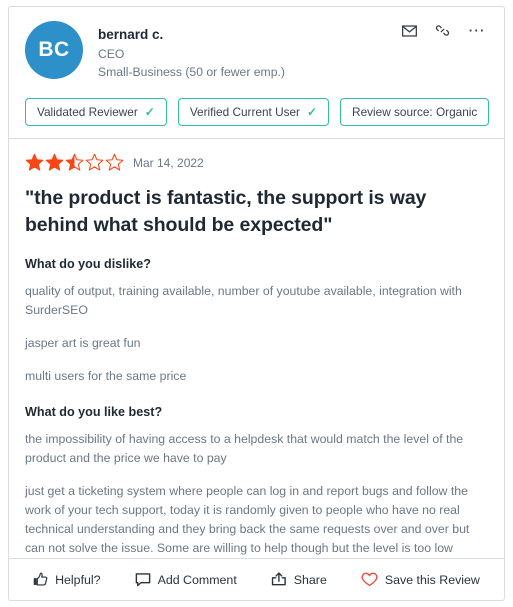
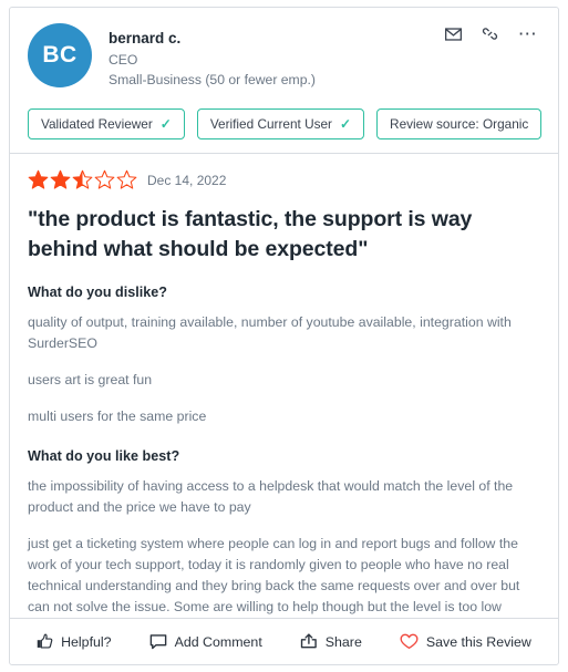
  ⋯
  BC
  bernard c.
  CEO
  Small-Business (50 or fewer emp.)
  Validated Reviewer
  ✓
  Verified Current User
  ✓
  Review source: Organic
- Mar 14, 2022
+ Dec 14, 2022
  "the product is fantastic, the support is way behind what should be expected"
  What do you dislike?
  quality of output, training available, number of youtube available, integration with SurderSEO
- jasper art is great fun
+ users art is great fun
  multi users for the same price
  What do you like best?
  the impossibility of having access to a helpdesk that would match the level of the product and the price we have to pay
  just get a ticketing system where people can log in and report bugs and follow the work of your tech support, today it is randomly given to people who have no real technical understanding and they bring back the same requests over and over but can not solve the issue. Some are willing to help though but the level is too low
  Helpful?
  Add Comment
  Share
  Save this Review
